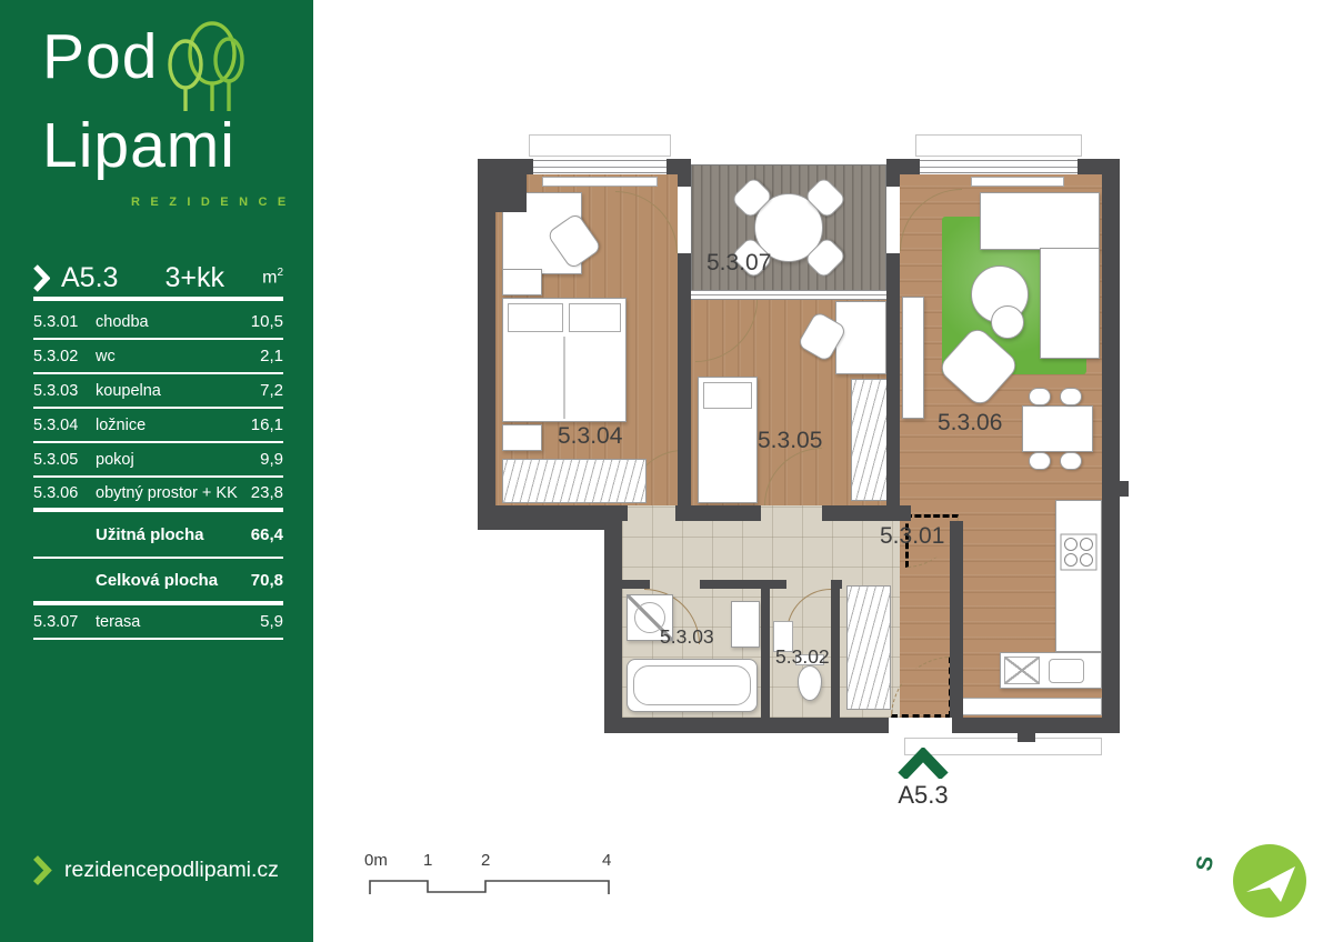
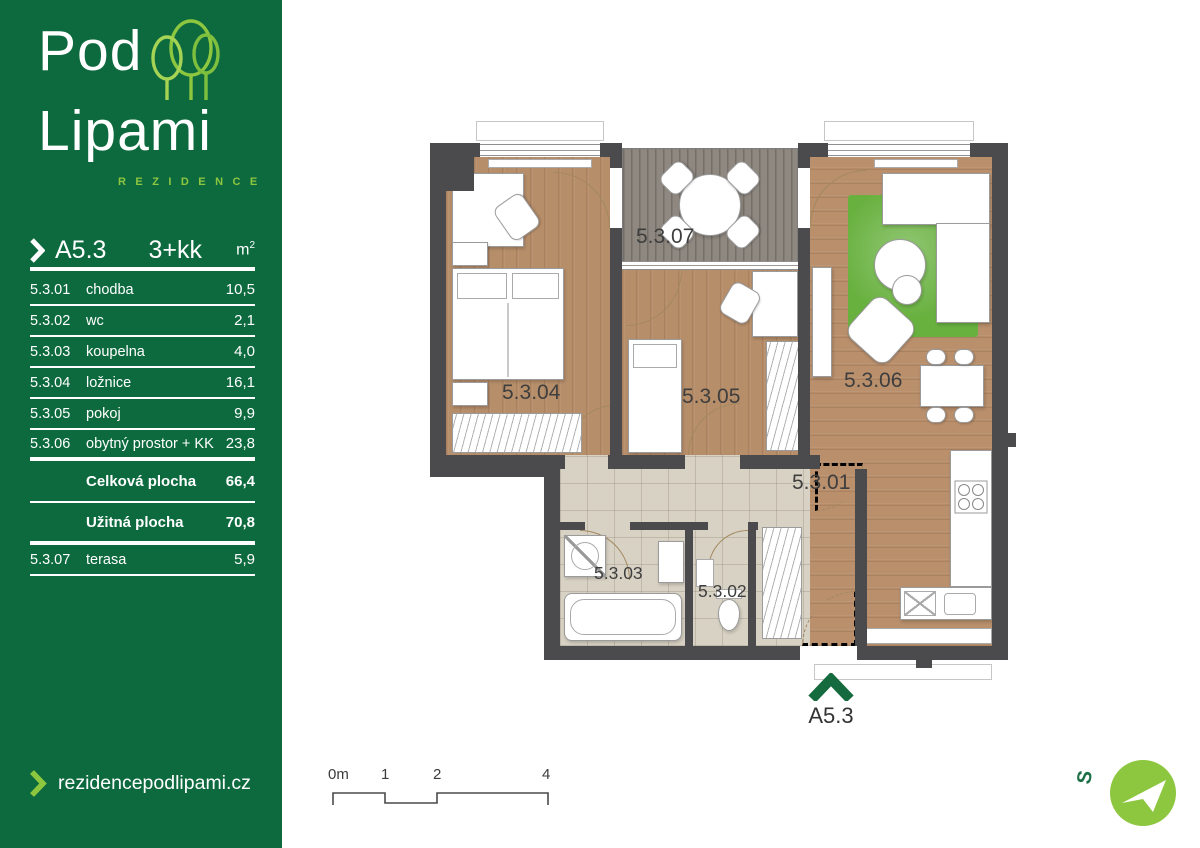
  Pod
  Lipami
  R E Z I D E N C E
  A5.3
  3+kk
  m2
  5.3.01
  chodba
  10,5
  5.3.02
  wc
  2,1
  5.3.03
  koupelna
- 7,2
+ 4,0
  5.3.04
  ložnice
  16,1
  5.3.05
  pokoj
  9,9
  5.3.06
  obytný prostor + KK
  23,8
- Užitná plocha
+ Celková plocha
  66,4
- Celková plocha
+ Užitná plocha
  70,8
  5.3.07
  terasa
  5,9
  rezidencepodlipami.cz
  5.3.04
  5.3.07
  5.3.05
  5.3.06
  5.3.01
  5.3.03
  5.3.02
  A5.3
  0m
  1
  2
  4
